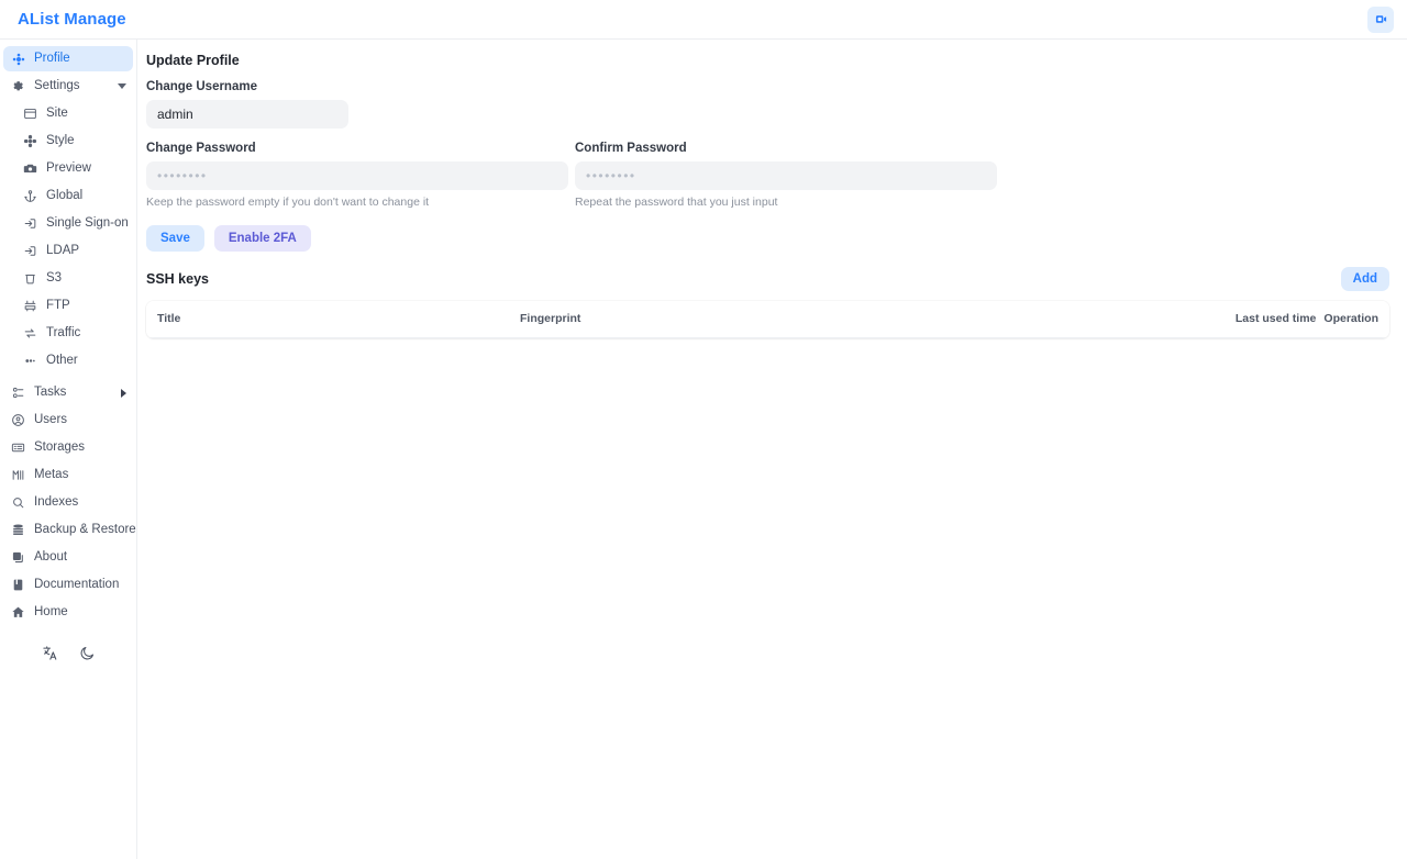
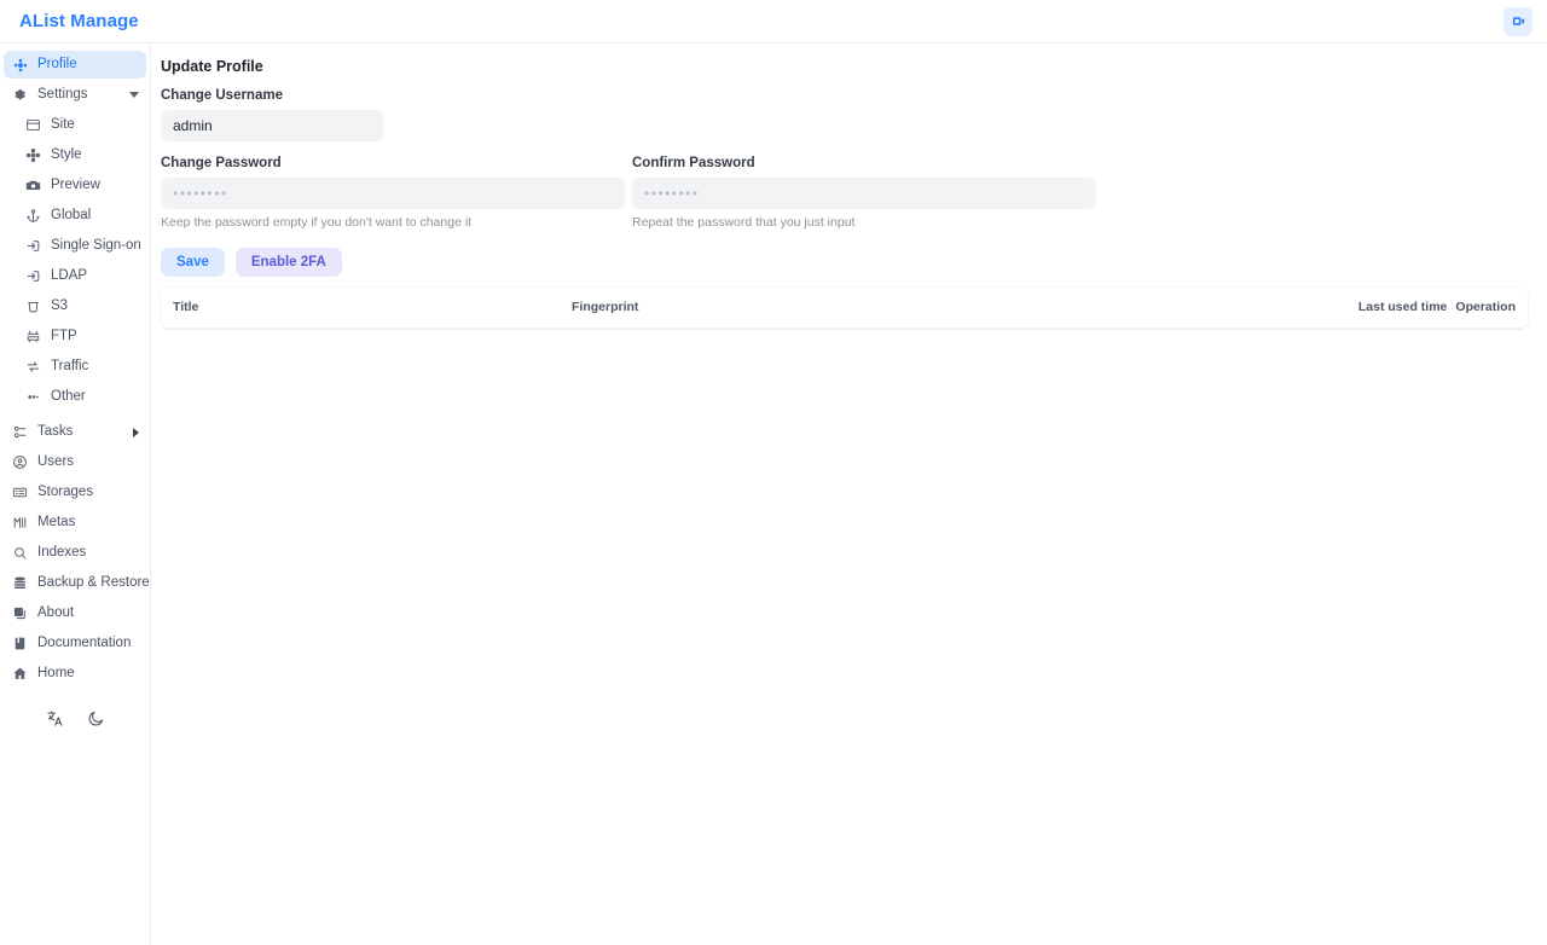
  AList Manage
  Profile
  Settings
  Site
  Style
  Preview
  Global
  Single Sign-on
  LDAP
  S3
  FTP
  Traffic
  Other
  Tasks
  Users
  Storages
  Metas
  Indexes
  Backup & Restore
  About
  Documentation
  Home
  Update Profile
  Change Username
  admin
  Change Password
  ••••••••
  Keep the password empty if you don't want to change it
  Confirm Password
  ••••••••
  Repeat the password that you just input
  Save
  Enable 2FA
- SSH keys
- Add
  Title	Fingerprint	Last used time	Operation
